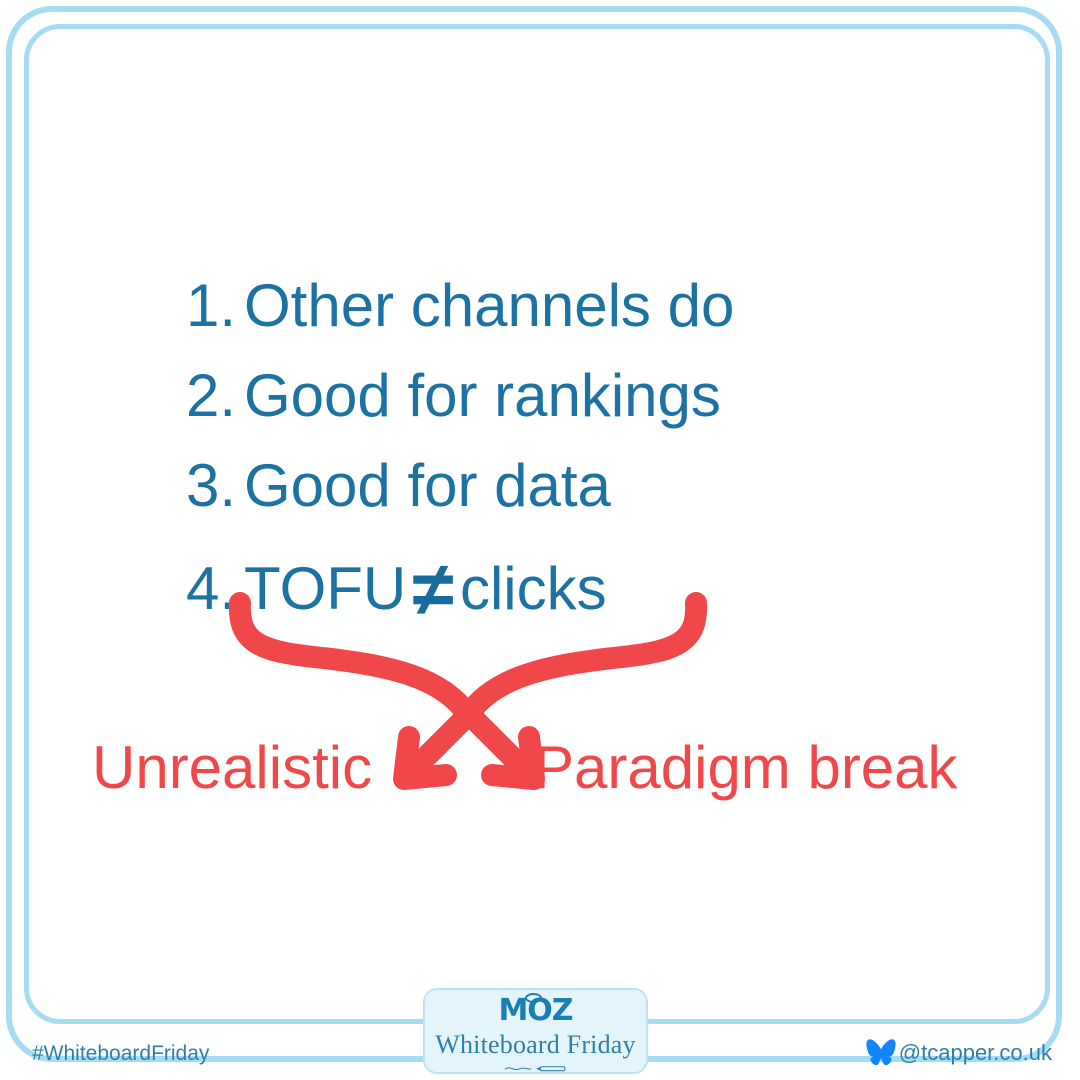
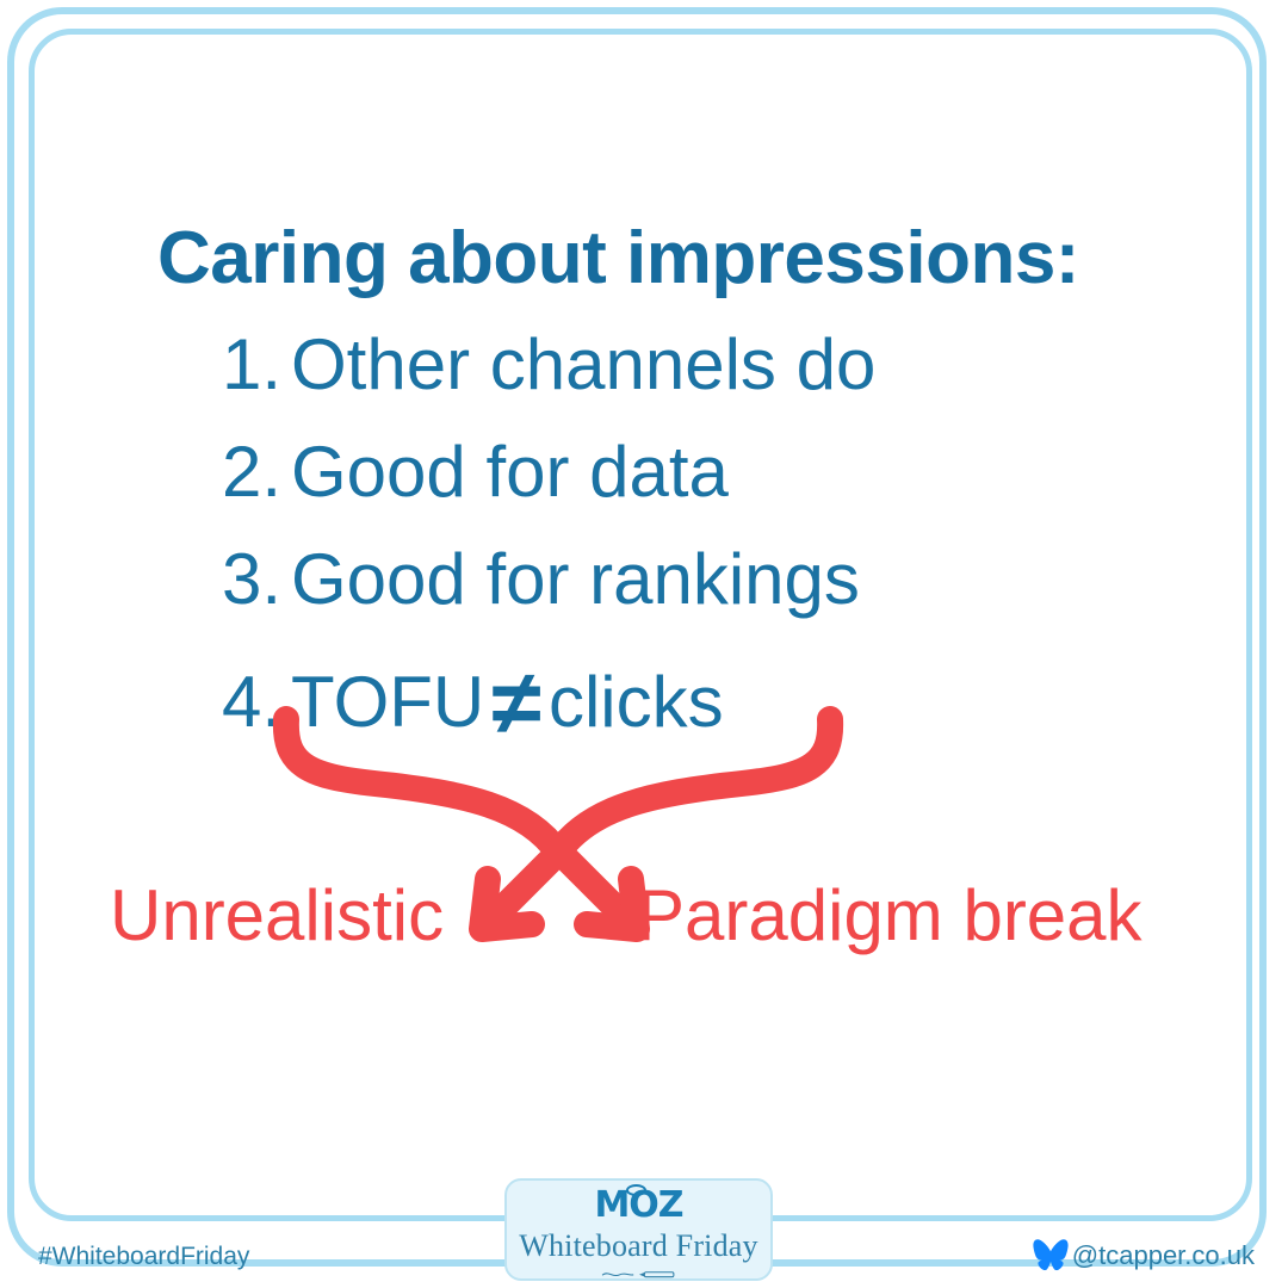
+ Caring about impressions:
  1.
  Other channels do
  2.
- Good for rankings
+ Good for data
  3.
- Good for data
+ Good for rankings
  4.
  TOFU
  ≠
  clicks
  Unrealistic
  Paradigm break
  MOZ
  Whiteboard Friday
  #WhiteboardFriday
  @tcapper.co.uk
